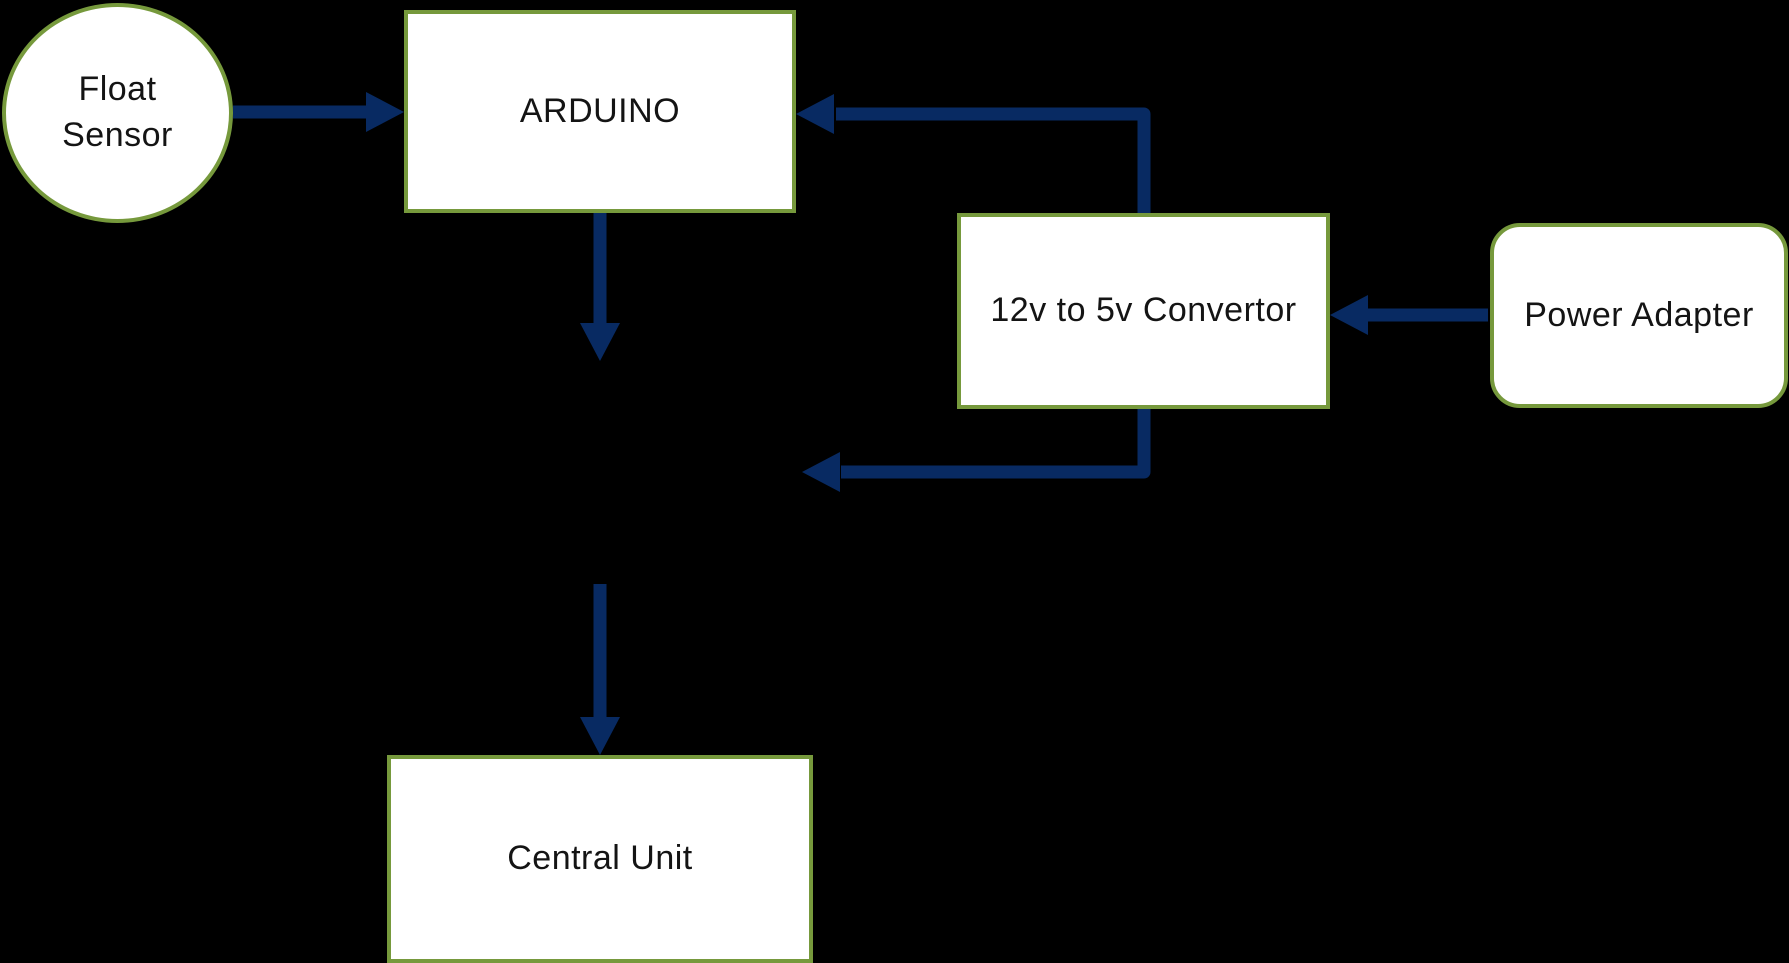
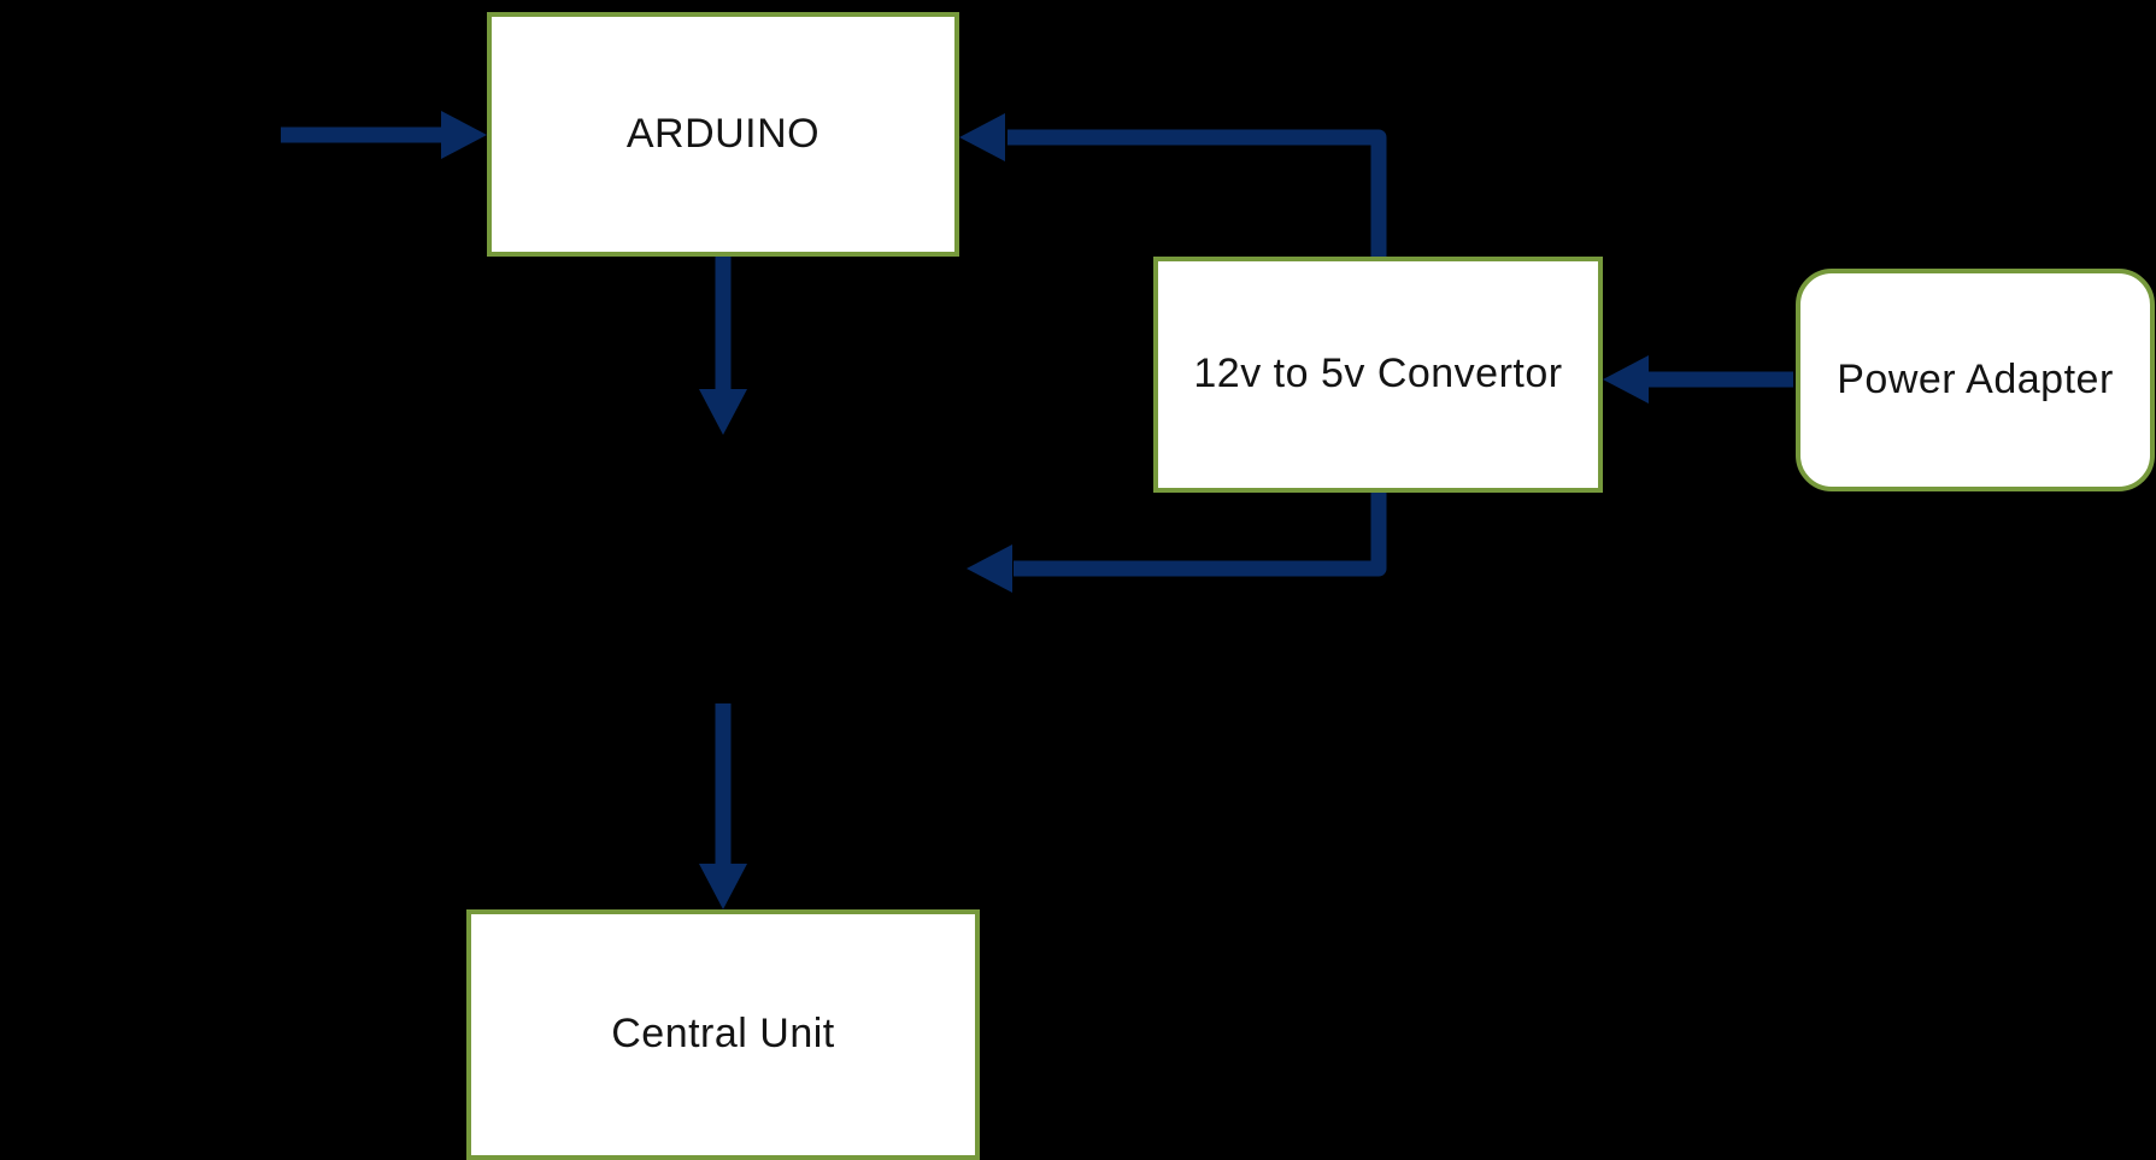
- Float Sensor
  ARDUINO
  12v to 5v Convertor
  Power Adapter
  Central Unit
